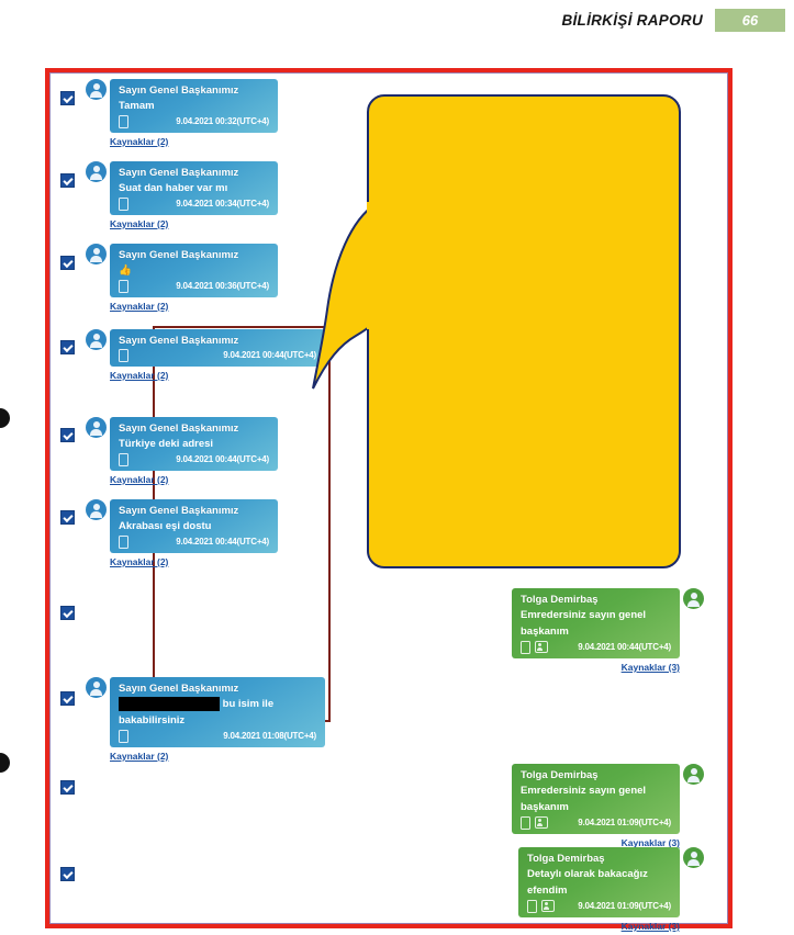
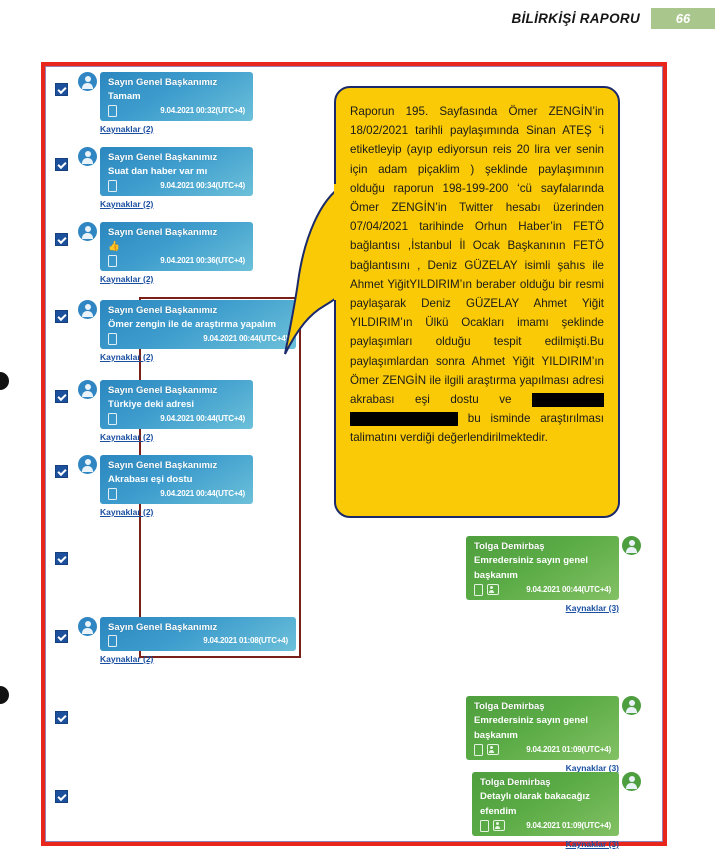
  BİLİRKİŞİ RAPORU
  66
  Sayın Genel Başkanımız
  Tamam
  9.04.2021 00:32(UTC+4)
  Kaynaklar (2)
  Sayın Genel Başkanımız
  Suat dan haber var mı
  9.04.2021 00:34(UTC+4)
  Kaynaklar (2)
  Sayın Genel Başkanımız
  👍
  9.04.2021 00:36(UTC+4)
  Kaynaklar (2)
  Sayın Genel Başkanımız
+ Ömer zengin ile de araştırma yapalım
  9.04.2021 00:44(UTC+4)
  Kaynaklar (2)
  Sayın Genel Başkanımız
  Türkiye deki adresi
  9.04.2021 00:44(UTC+4)
  Kaynaklar (2)
  Sayın Genel Başkanımız
  Akrabası eşi dostu
  9.04.2021 00:44(UTC+4)
  Kaynaklar (2)
  Sayın Genel Başkanımız
- bu isim ile bakabilirsiniz
  9.04.2021 01:08(UTC+4)
  Kaynaklar (2)
  Tolga Demirbaş
  Emredersiniz sayın genel başkanım
  9.04.2021 00:44(UTC+4)
  Kaynaklar (3)
  Tolga Demirbaş
  Emredersiniz sayın genel başkanım
  9.04.2021 01:09(UTC+4)
  Kaynaklar (3)
  Tolga Demirbaş
  Detaylı olarak bakacağız efendim
  9.04.2021 01:09(UTC+4)
  Kaynaklar (3)
+ Raporun 195. Sayfasında Ömer ZENGİN’in 18/02/2021 tarihli paylaşımında Sinan ATEŞ ‘i etiketleyip (ayıp ediyorsun reis 20 lira ver senin için adam piçaklim ) şeklinde paylaşımının olduğu raporun 198-199-200 ‘cü sayfalarında Ömer ZENGİN’in Twitter hesabı üzerinden 07/04/2021 tarihinde Orhun Haber’in FETÖ bağlantısı ,İstanbul İl Ocak Başkanının FETÖ bağlantısını , Deniz GÜZELAY isimli şahıs ile Ahmet YiğitYILDIRIM’ın beraber olduğu bir resmi paylaşarak Deniz GÜZELAY Ahmet Yiğit YILDIRIM’ın Ülkü Ocakları imamı şeklinde paylaşımları olduğu tespit edilmişti.Bu paylaşımlardan sonra Ahmet Yiğit YILDIRIM’ın Ömer ZENGİN ile ilgili araştırma yapılması adresi akrabası eşi dostu ve bu isminde araştırılması talimatını verdiği değerlendirilmektedir.
